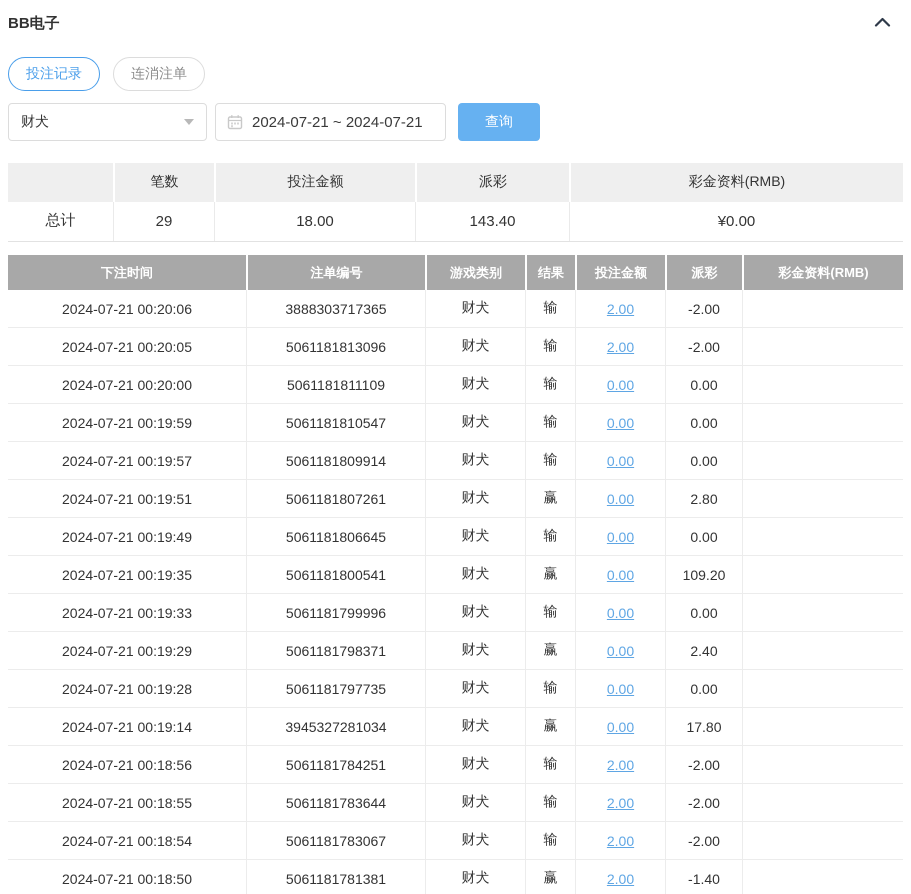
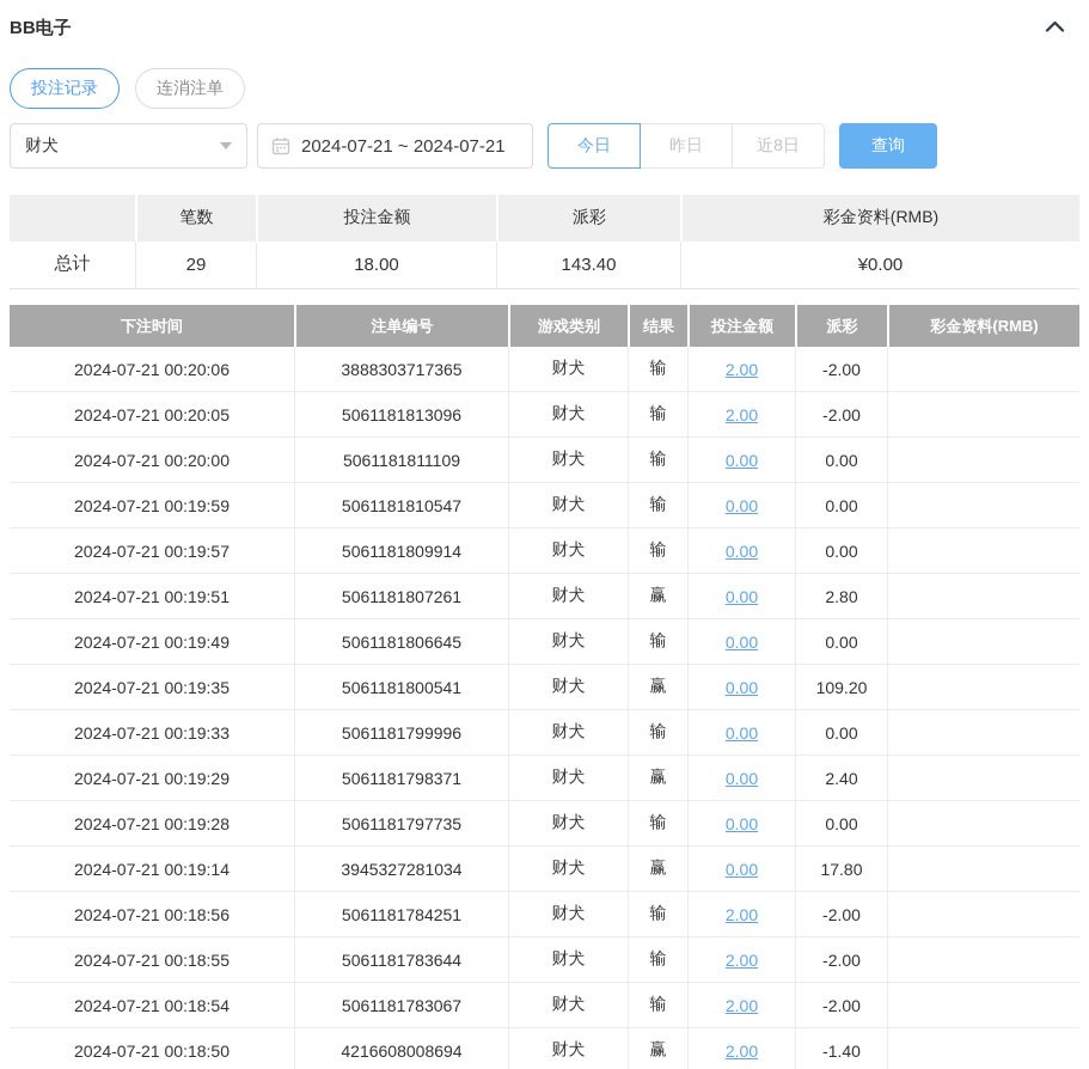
  BB电子
  投注记录
  连消注单
  财犬
  2024-07-21 ~ 2024-07-21
+ 今日
+ 昨日
+ 近8日
  查询
  笔数
  投注金额
  派彩
  彩金资料(RMB)
  总计
  29
  18.00
  143.40
  ¥0.00
  下注时间
  注单编号
  游戏类别
  结果
  投注金额
  派彩
  彩金资料(RMB)
  2024-07-21 00:20:06
  3888303717365
  财犬
  输
  2.00
  -2.00
  2024-07-21 00:20:05
  5061181813096
  财犬
  输
  2.00
  -2.00
  2024-07-21 00:20:00
  5061181811109
  财犬
  输
  0.00
  0.00
  2024-07-21 00:19:59
  5061181810547
  财犬
  输
  0.00
  0.00
  2024-07-21 00:19:57
  5061181809914
  财犬
  输
  0.00
  0.00
  2024-07-21 00:19:51
  5061181807261
  财犬
  赢
  0.00
  2.80
  2024-07-21 00:19:49
  5061181806645
  财犬
  输
  0.00
  0.00
  2024-07-21 00:19:35
  5061181800541
  财犬
  赢
  0.00
  109.20
  2024-07-21 00:19:33
  5061181799996
  财犬
  输
  0.00
  0.00
  2024-07-21 00:19:29
  5061181798371
  财犬
  赢
  0.00
  2.40
  2024-07-21 00:19:28
  5061181797735
  财犬
  输
  0.00
  0.00
  2024-07-21 00:19:14
  3945327281034
  财犬
  赢
  0.00
  17.80
  2024-07-21 00:18:56
  5061181784251
  财犬
  输
  2.00
  -2.00
  2024-07-21 00:18:55
  5061181783644
  财犬
  输
  2.00
  -2.00
  2024-07-21 00:18:54
  5061181783067
  财犬
  输
  2.00
  -2.00
  2024-07-21 00:18:50
- 5061181781381
+ 4216608008694
  财犬
  赢
  2.00
  -1.40
